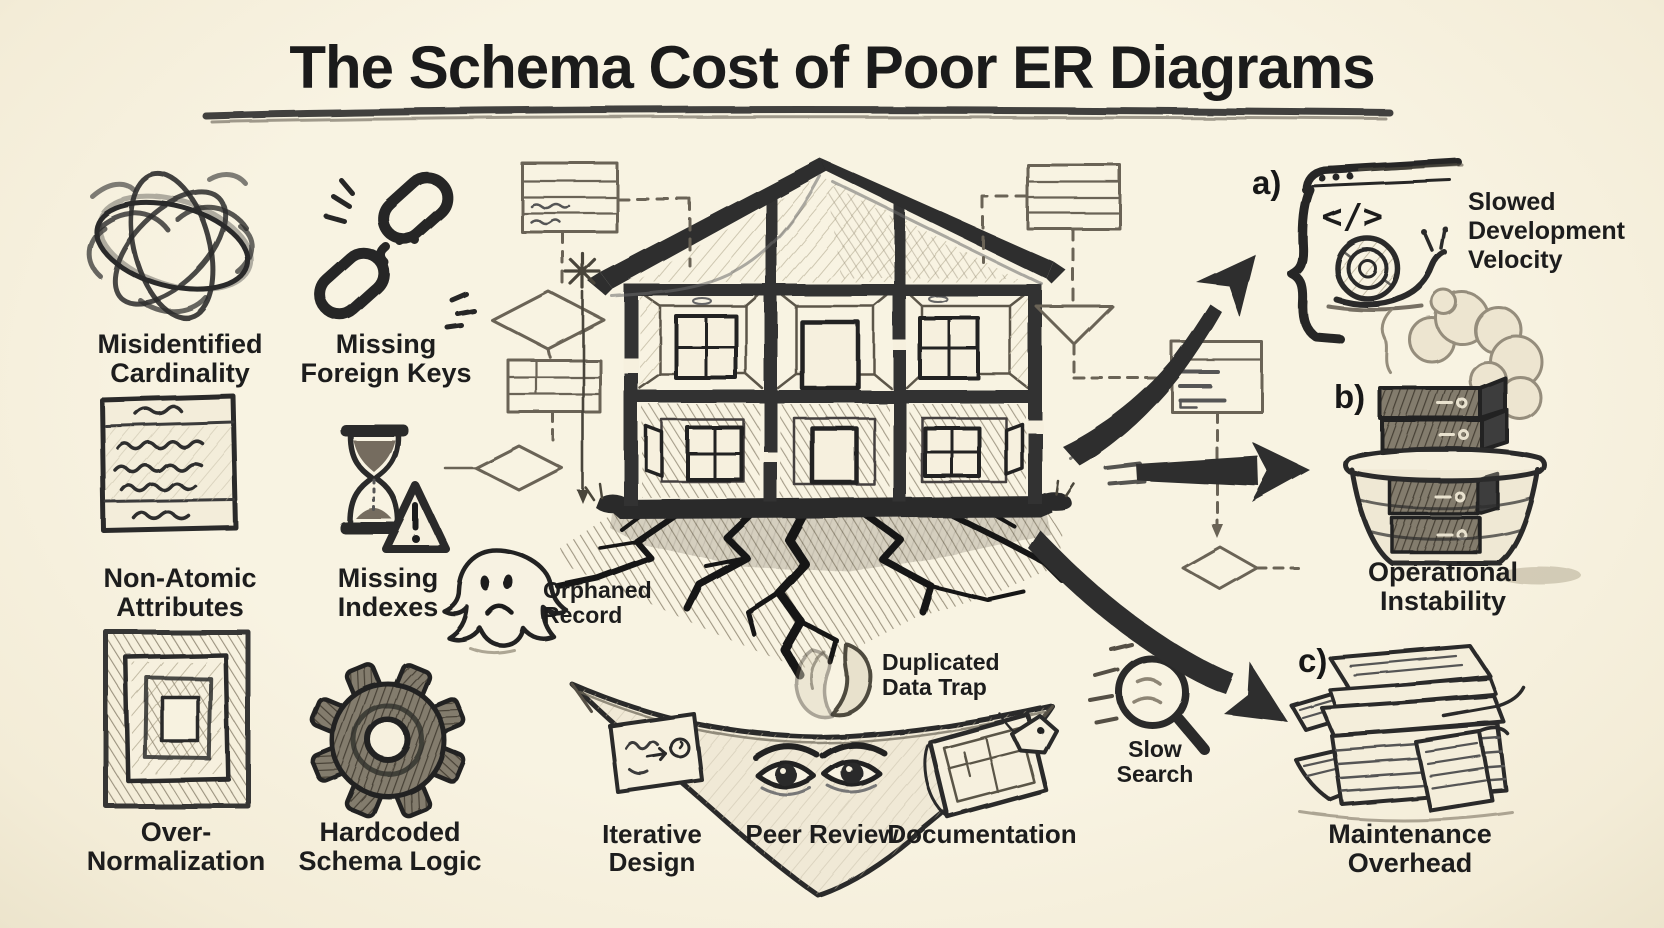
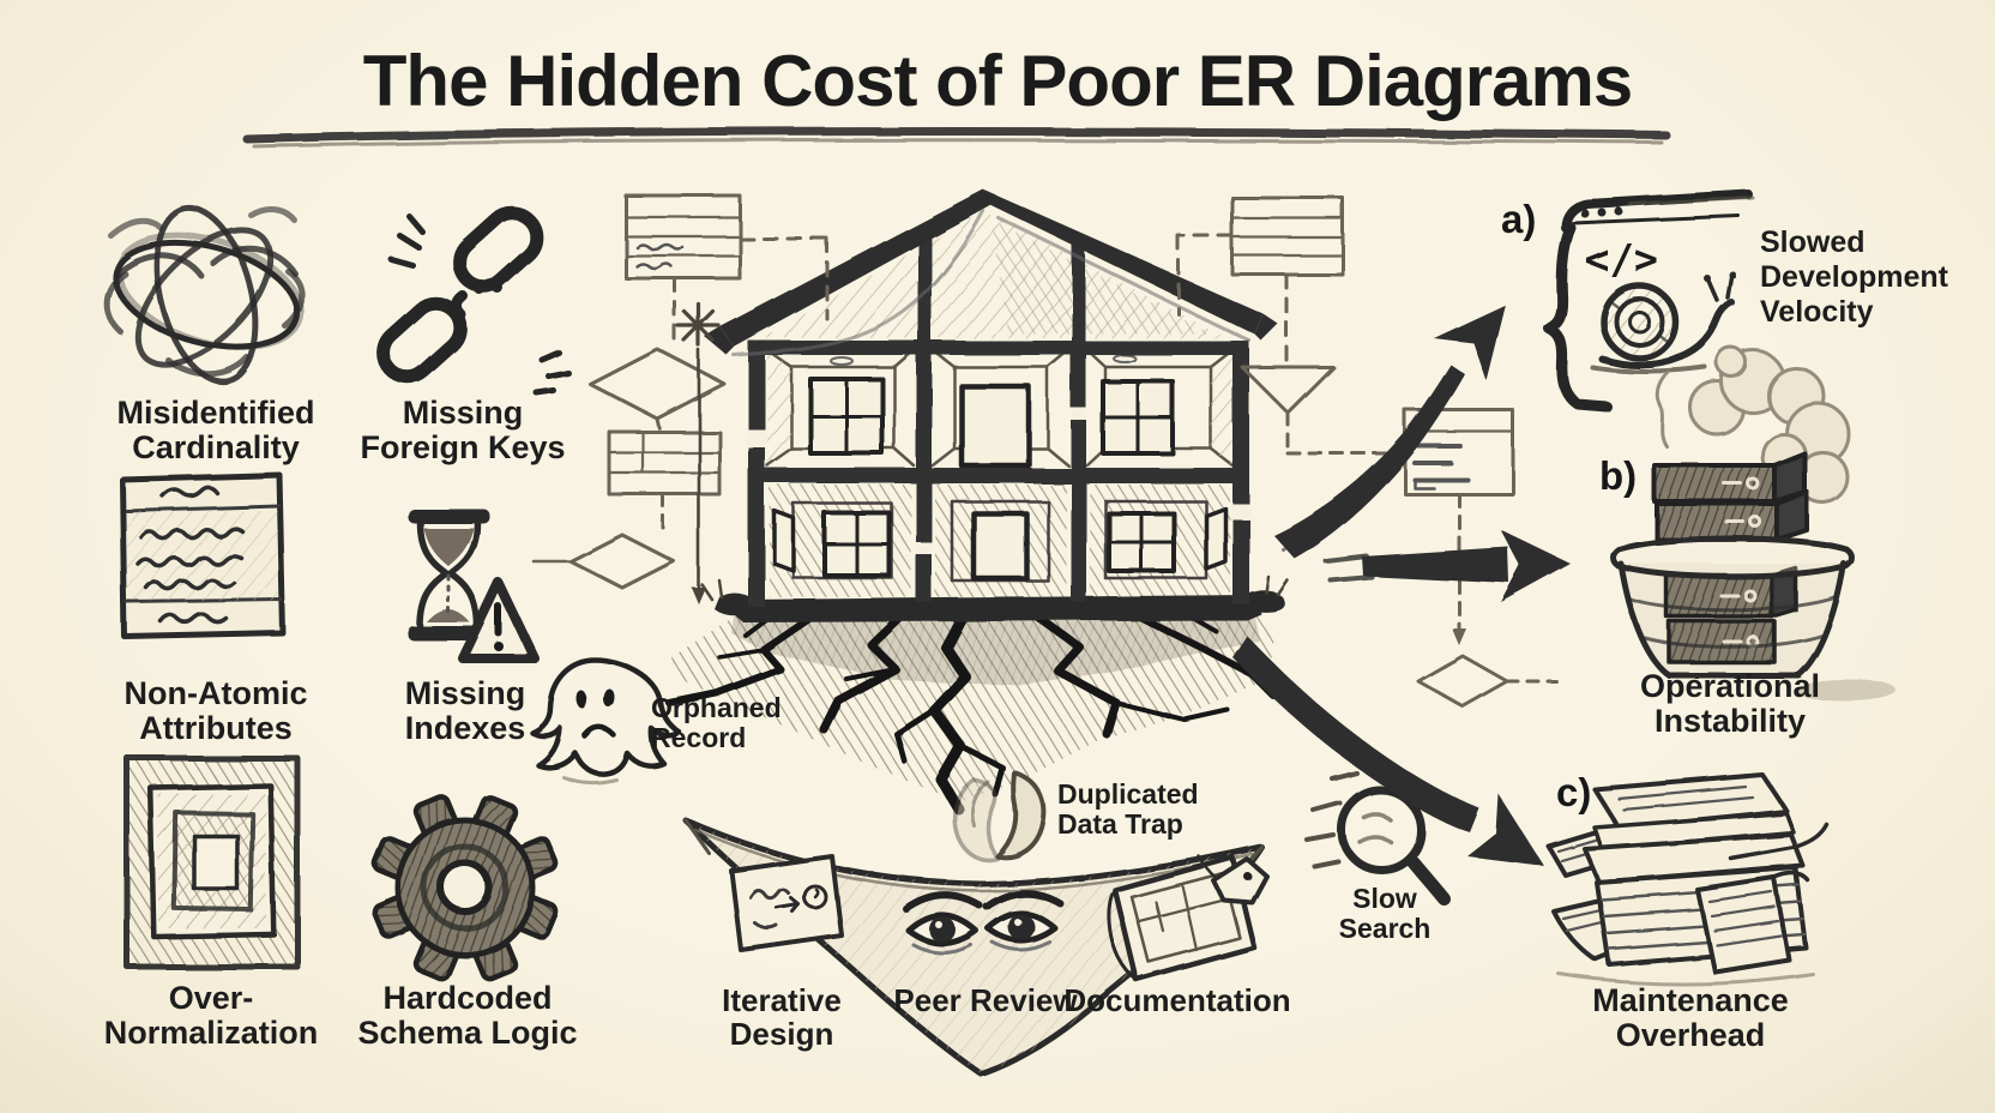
  </>
- The Schema Cost of Poor ER Diagrams
+ The Hidden Cost of Poor ER Diagrams
  Misidentified
  Cardinality
  Missing
  Foreign Keys
  Non-Atomic
  Attributes
  Missing
  Indexes
  Over-
  Normalization
  Hardcoded
  Schema Logic
  Orphaned
  Record
  Duplicated
  Data Trap
  Slow
  Search
  Iterative
  Design
  Peer Review
  Documentation
  a)
  b)
  c)
  Slowed
  Development
  Velocity
  Operational
  Instability
  Maintenance
  Overhead
